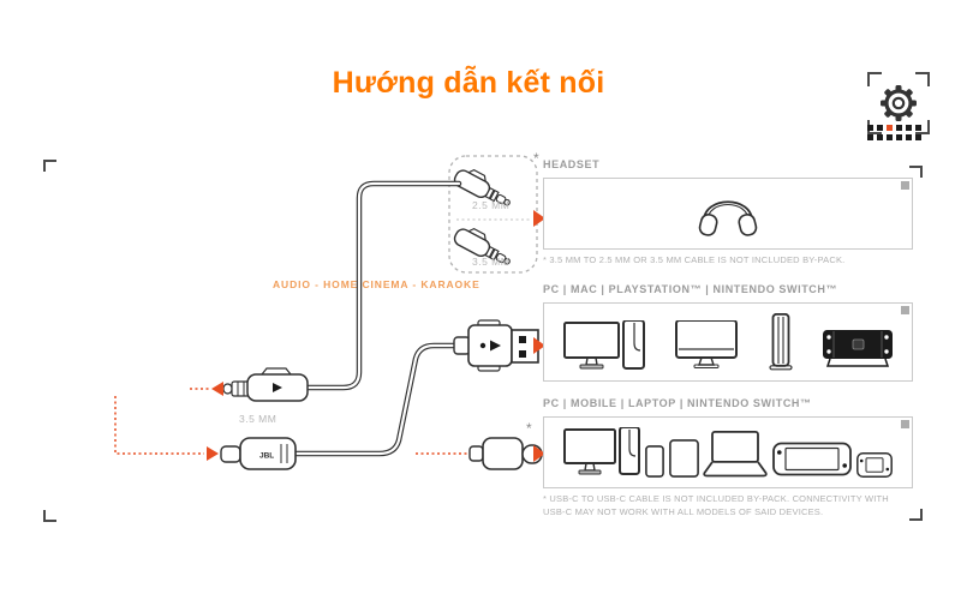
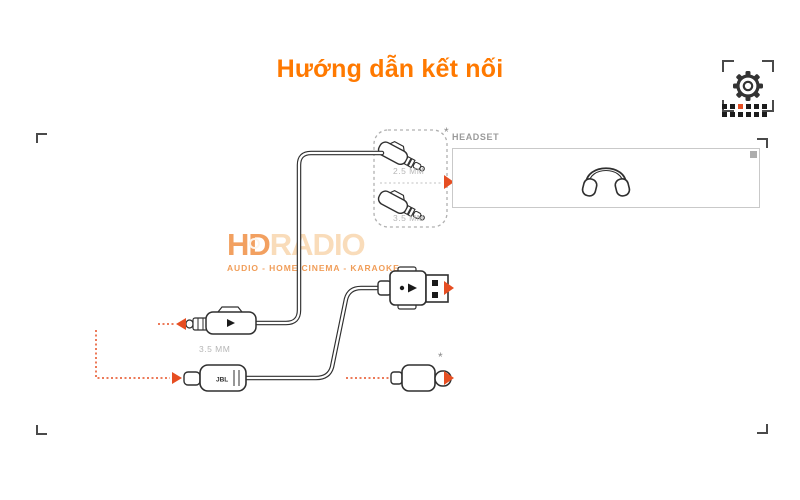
  Hướng dẫn kết nối
+ HDRADIO
  AUDIO - HOME CINEMA - KARAOKE
  *
  2.5 MM
  3.5 MM
  3.5 MM
  *
  HEADSET
- * 3.5 MM TO 2.5 MM OR 3.5 MM CABLE IS NOT INCLUDED BY-PACK.
- PC | MAC | PLAYSTATION™ | NINTENDO SWITCH™
- PC | MOBILE | LAPTOP | NINTENDO SWITCH™
- * USB-C TO USB-C CABLE IS NOT INCLUDED BY-PACK. CONNECTIVITY WITH USB-C MAY NOT WORK WITH ALL MODELS OF SAID DEVICES.
